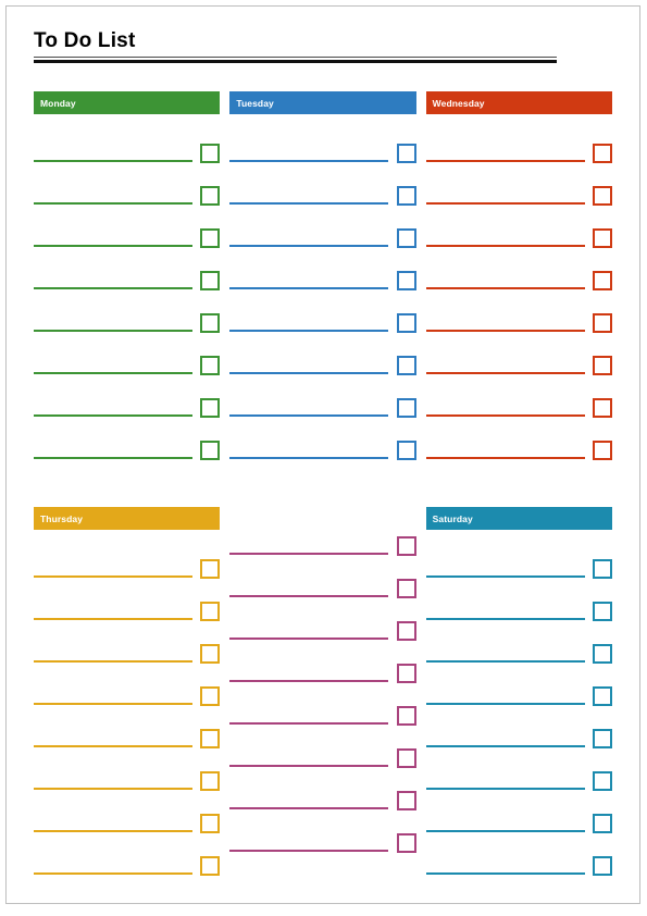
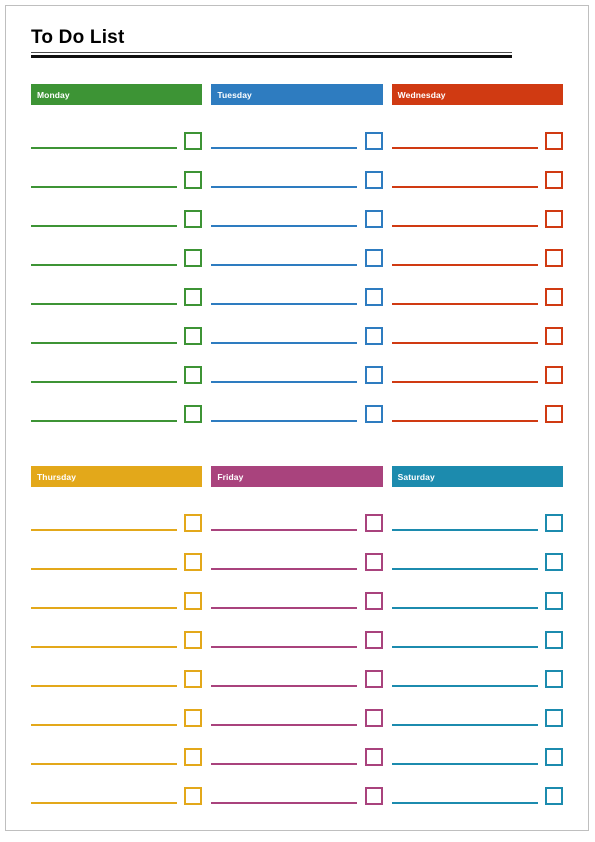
  To Do List
  Monday
  Tuesday
  Wednesday
  Thursday
+ Friday
  Saturday
